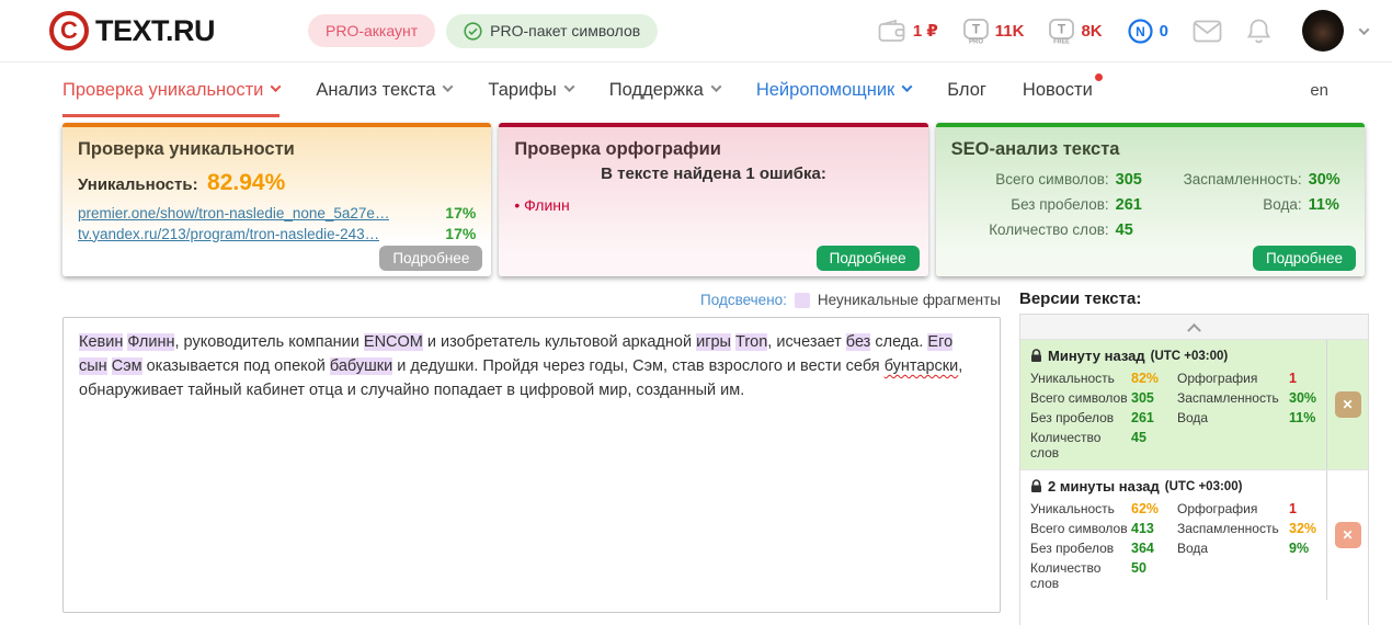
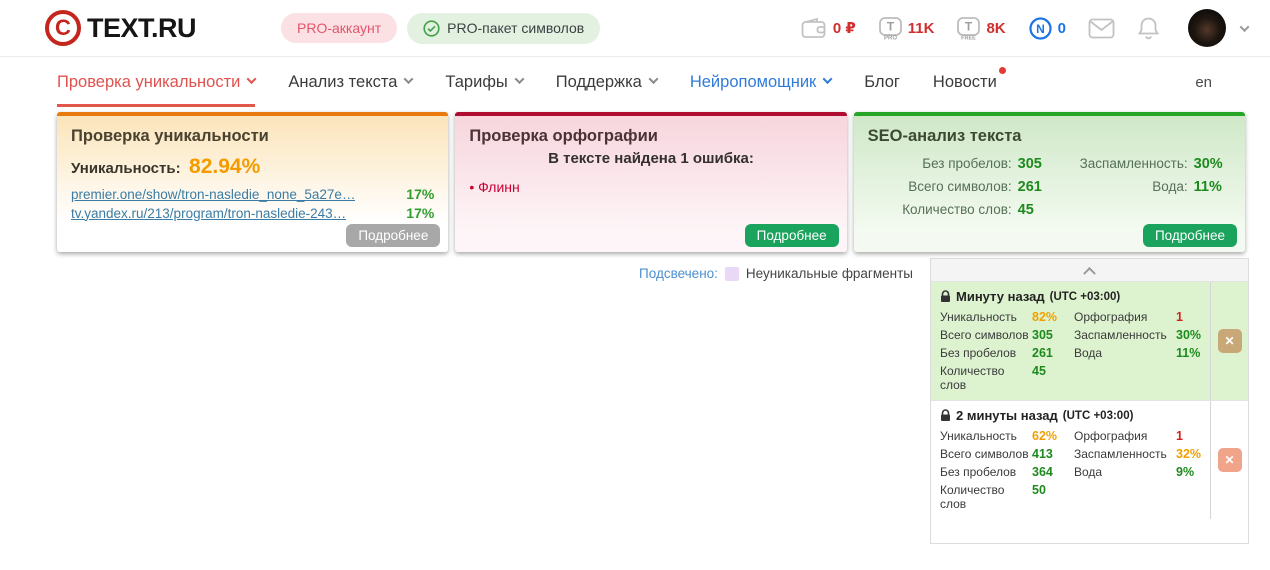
  C
  TEXT.RU
  PRO-аккаунт
  PRO-пакет символов
- 1 ₽
+ 0 ₽
  T
  11K
  T
  8K
  N
  0
  Проверка уникальности
  Анализ текста
  Тарифы
  Поддержка
  Нейропомощник
  Блог
  Новости
  en
  Проверка уникальности
  Уникальность: 82.94%
  premier.one/show/tron-nasledie_none_5a27e…
  17%
  tv.yandex.ru/213/program/tron-nasledie-243…
  17%
  Подробнее
  Проверка орфографии
  В тексте найдена 1 ошибка:
  Флинн
  Подробнее
  SEO-анализ текста
- Всего символов:
+ Без пробелов:
  305
  Заспамленность:
  30%
- Без пробелов:
+ Всего символов:
  261
  Вода:
  11%
  Количество слов:
  45
  Подробнее
  Подсвечено:
  Неуникальные фрагменты
- Кевин Флинн, руководитель компании ENCOM и изобретатель культовой аркадной игры Tron, исчезает без следа. Его сын Сэм оказывается под опекой бабушки и дедушки. Пройдя через годы, Сэм, став взрослого и вести себя бунтарски, обнаруживает тайный кабинет отца и случайно попадает в цифровой мир, созданный им.
- Версии текста:
  Минуту назад
  (UTC +03:00)
  Уникальность
  82%
  Орфография
  1
  Всего символов
  305
  Заспамленность
  30%
  Без пробелов
  261
  Вода
  11%
  Количество слов
  45
  ✕
  2 минуты назад
  (UTC +03:00)
  Уникальность
  62%
  Орфография
  1
  Всего символов
  413
  Заспамленность
  32%
  Без пробелов
  364
  Вода
  9%
  Количество слов
  50
  ✕
